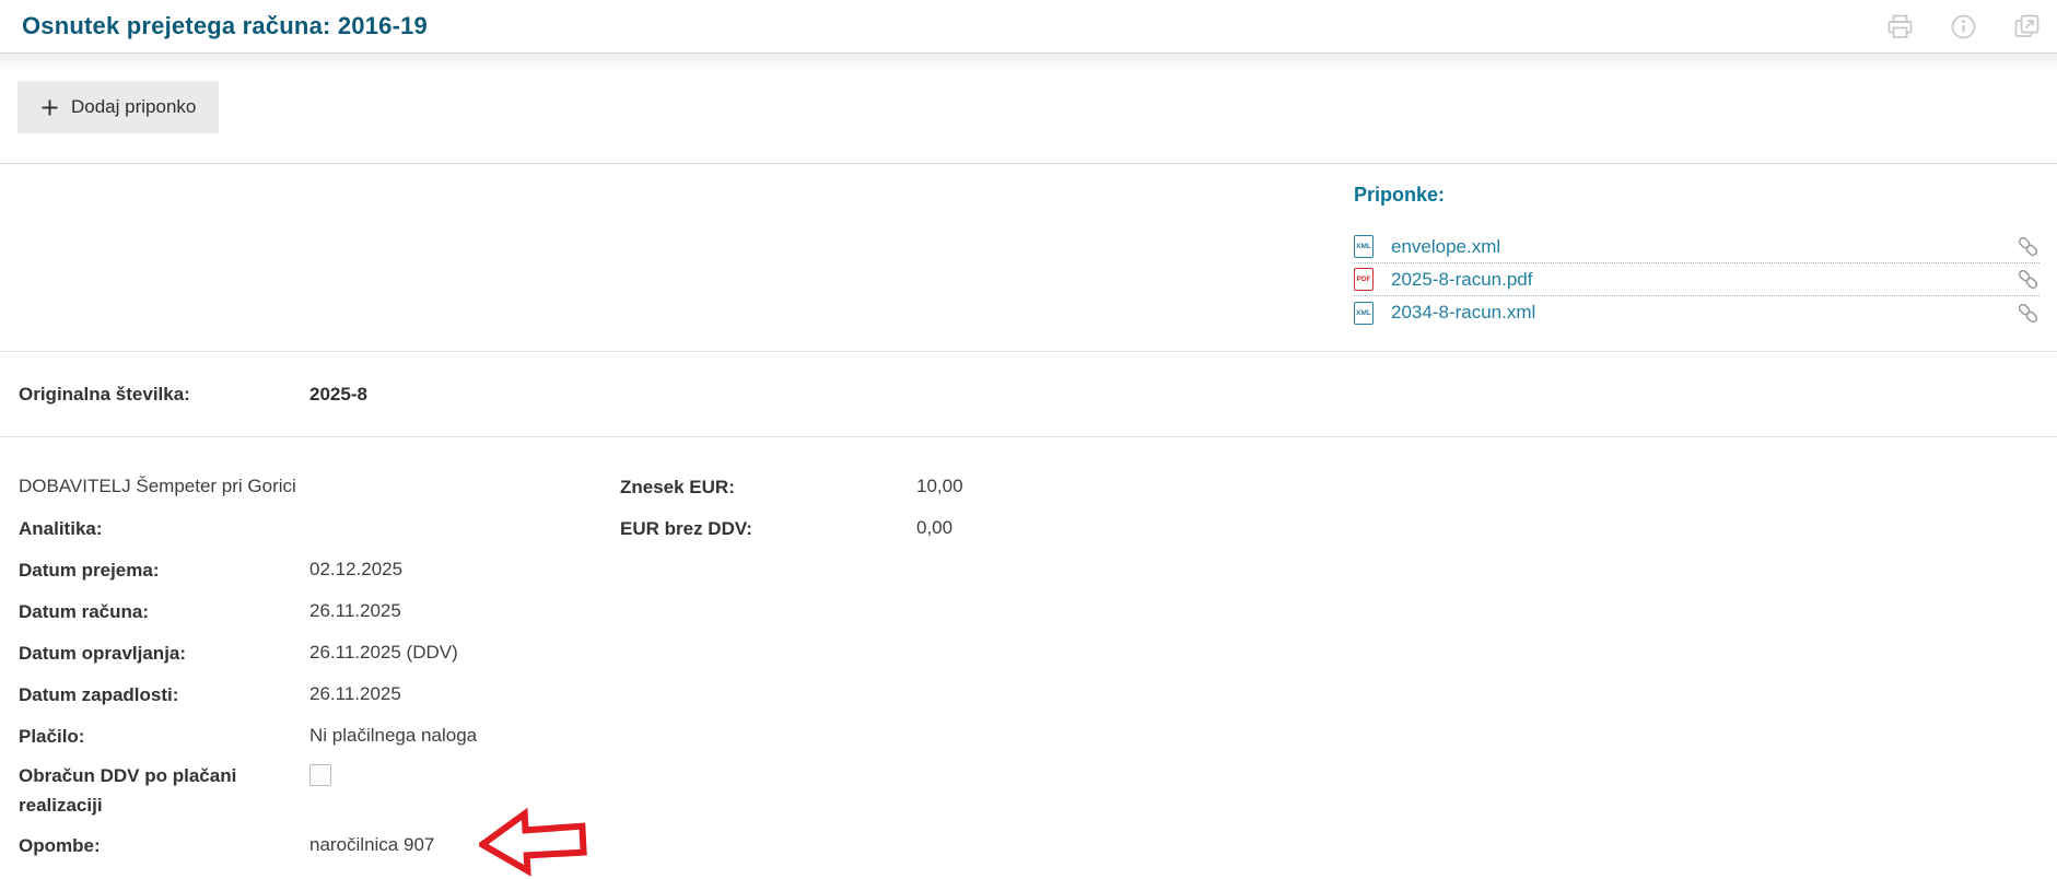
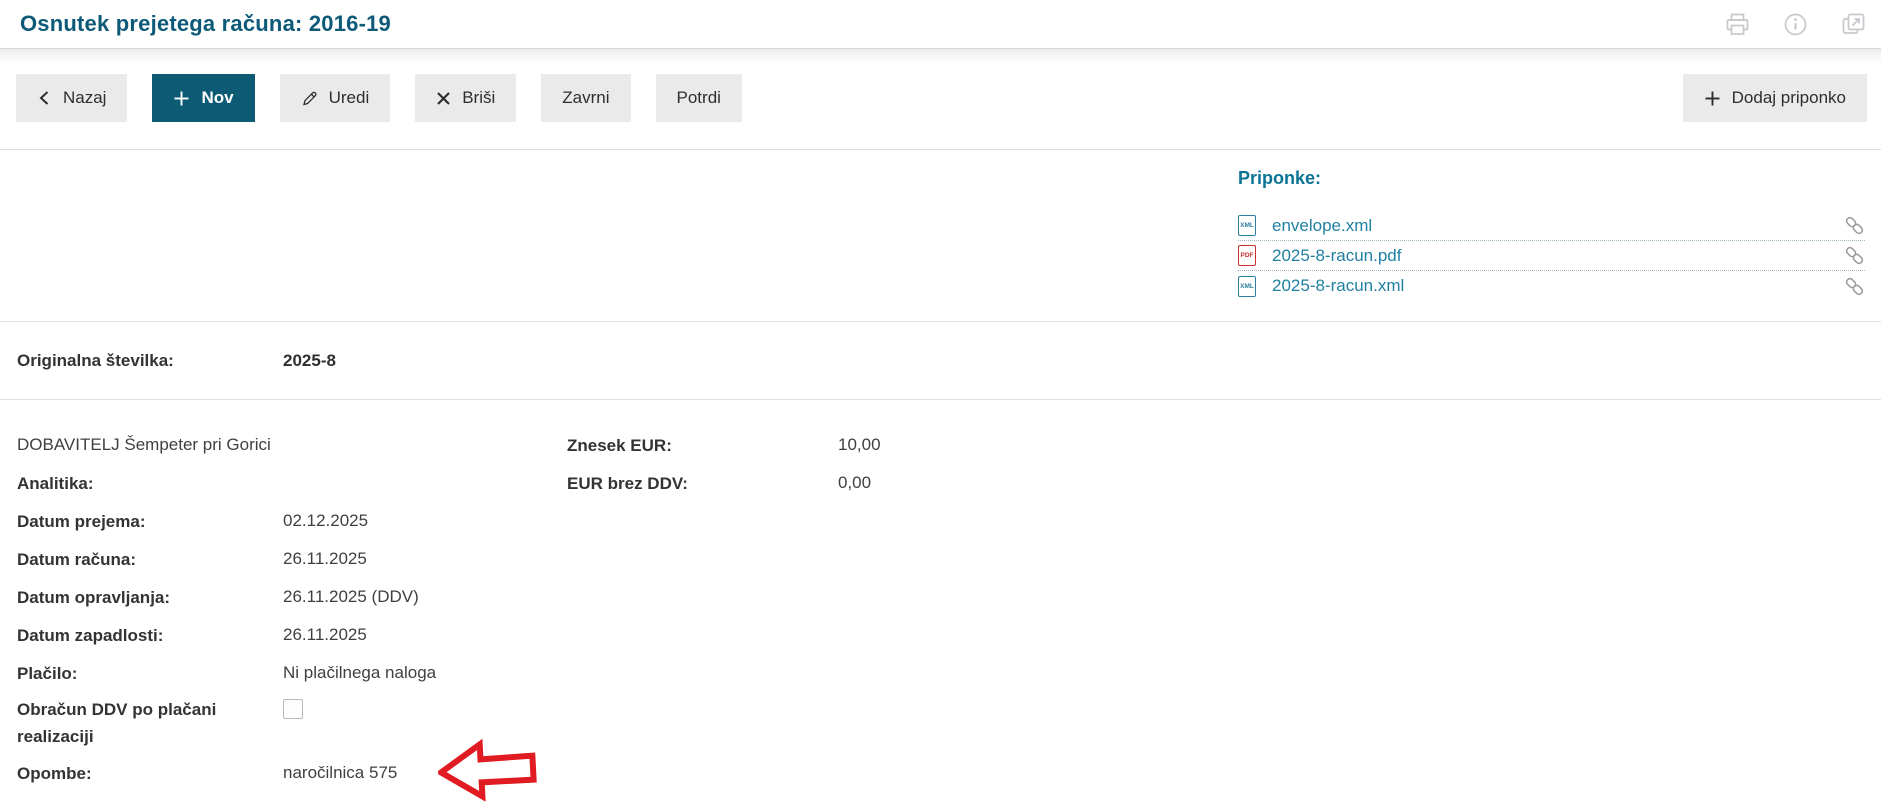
  Osnutek prejetega računa: 2016-19
+ Nazaj
+ Nov
+ Uredi
+ Briši
+ Zavrni
+ Potrdi
  Dodaj priponko
  Priponke:
  envelope.xml
  2025-8-racun.pdf
- 2034-8-racun.xml
+ 2025-8-racun.xml
  Originalna številka:
  2025-8
  DOBAVITELJ Šempeter pri Gorici
  Analitika:
  Datum prejema:
  02.12.2025
  Datum računa:
  26.11.2025
  Datum opravljanja:
  26.11.2025 (DDV)
  Datum zapadlosti:
  26.11.2025
  Plačilo:
  Ni plačilnega naloga
  Obračun DDV po plačani realizaciji
  Opombe:
- naročilnica 907
+ naročilnica 575
  Znesek EUR:
  10,00
  EUR brez DDV:
  0,00
